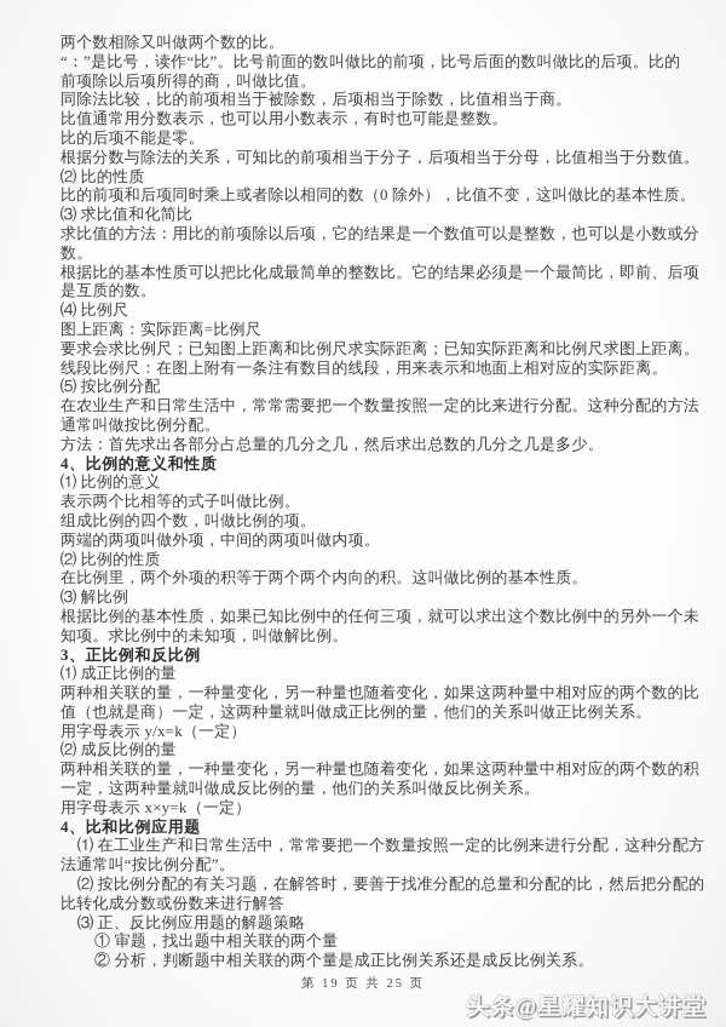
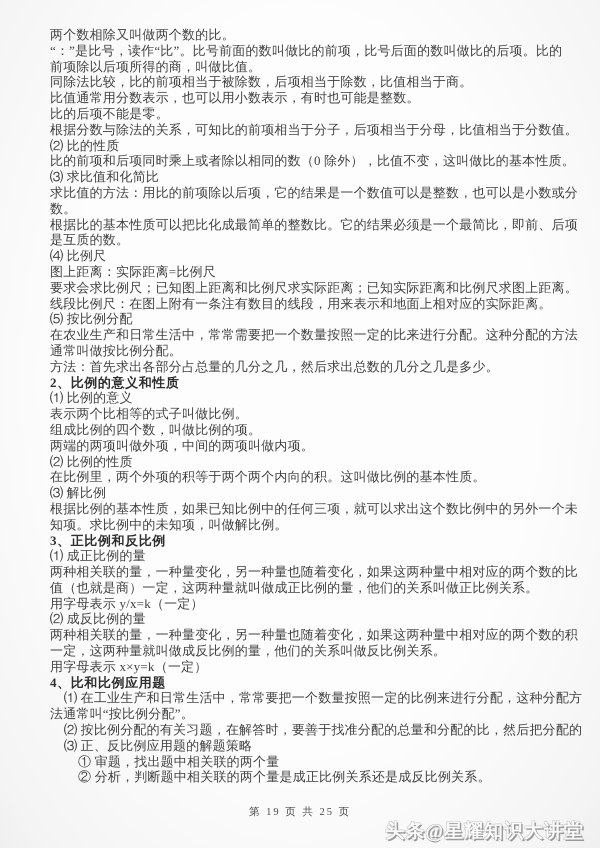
  两个数相除又叫做两个数的比。
  “：”是比号，读作“比”。比号前面的数叫做比的前项，比号后面的数叫做比的后项。比的
  前项除以后项所得的商，叫做比值。
  同除法比较，比的前项相当于被除数，后项相当于除数，比值相当于商。
  比值通常用分数表示，也可以用小数表示，有时也可能是整数。
  比的后项不能是零。
  根据分数与除法的关系，可知比的前项相当于分子，后项相当于分母，比值相当于分数值。
  ⑵ 比的性质
  比的前项和后项同时乘上或者除以相同的数（0 除外），比值不变，这叫做比的基本性质。
  ⑶ 求比值和化简比
  求比值的方法：用比的前项除以后项，它的结果是一个数值可以是整数，也可以是小数或分
  数。
  根据比的基本性质可以把比化成最简单的整数比。它的结果必须是一个最简比，即前、后项
  是互质的数。
  ⑷ 比例尺
  图上距离：实际距离=比例尺
  要求会求比例尺；已知图上距离和比例尺求实际距离；已知实际距离和比例尺求图上距离。
  线段比例尺：在图上附有一条注有数目的线段，用来表示和地面上相对应的实际距离。
  ⑸ 按比例分配
  在农业生产和日常生活中，常常需要把一个数量按照一定的比来进行分配。这种分配的方法
  通常叫做按比例分配。
  方法：首先求出各部分占总量的几分之几，然后求出总数的几分之几是多少。
- 4、比例的意义和性质
+ 2、比例的意义和性质
  ⑴ 比例的意义
  表示两个比相等的式子叫做比例。
  组成比例的四个数，叫做比例的项。
  两端的两项叫做外项，中间的两项叫做内项。
  ⑵ 比例的性质
  在比例里，两个外项的积等于两个两个内向的积。这叫做比例的基本性质。
  ⑶ 解比例
  根据比例的基本性质，如果已知比例中的任何三项，就可以求出这个数比例中的另外一个未
  知项。求比例中的未知项，叫做解比例。
  3、正比例和反比例
  ⑴ 成正比例的量
  两种相关联的量，一种量变化，另一种量也随着变化，如果这两种量中相对应的两个数的比
  值（也就是商）一定，这两种量就叫做成正比例的量，他们的关系叫做正比例关系。
  用字母表示 y/x=k（一定）
  ⑵ 成反比例的量
  两种相关联的量，一种量变化，另一种量也随着变化，如果这两种量中相对应的两个数的积
  一定，这两种量就叫做成反比例的量，他们的关系叫做反比例关系。
  用字母表示 x×y=k（一定）
  4、比和比例应用题
  ⑴ 在工业生产和日常生活中，常常要把一个数量按照一定的比例来进行分配，这种分配方
  法通常叫“按比例分配”。
  ⑵ 按比例分配的有关习题，在解答时，要善于找准分配的总量和分配的比，然后把分配的
- 比转化成分数或份数来进行解答
  ⑶ 正、反比例应用题的解题策略
  ① 审题，找出题中相关联的两个量
  ② 分析，判断题中相关联的两个量是成正比例关系还是成反比例关系。
  第 19 页 共 25 页
  头条@星耀知识大讲堂
